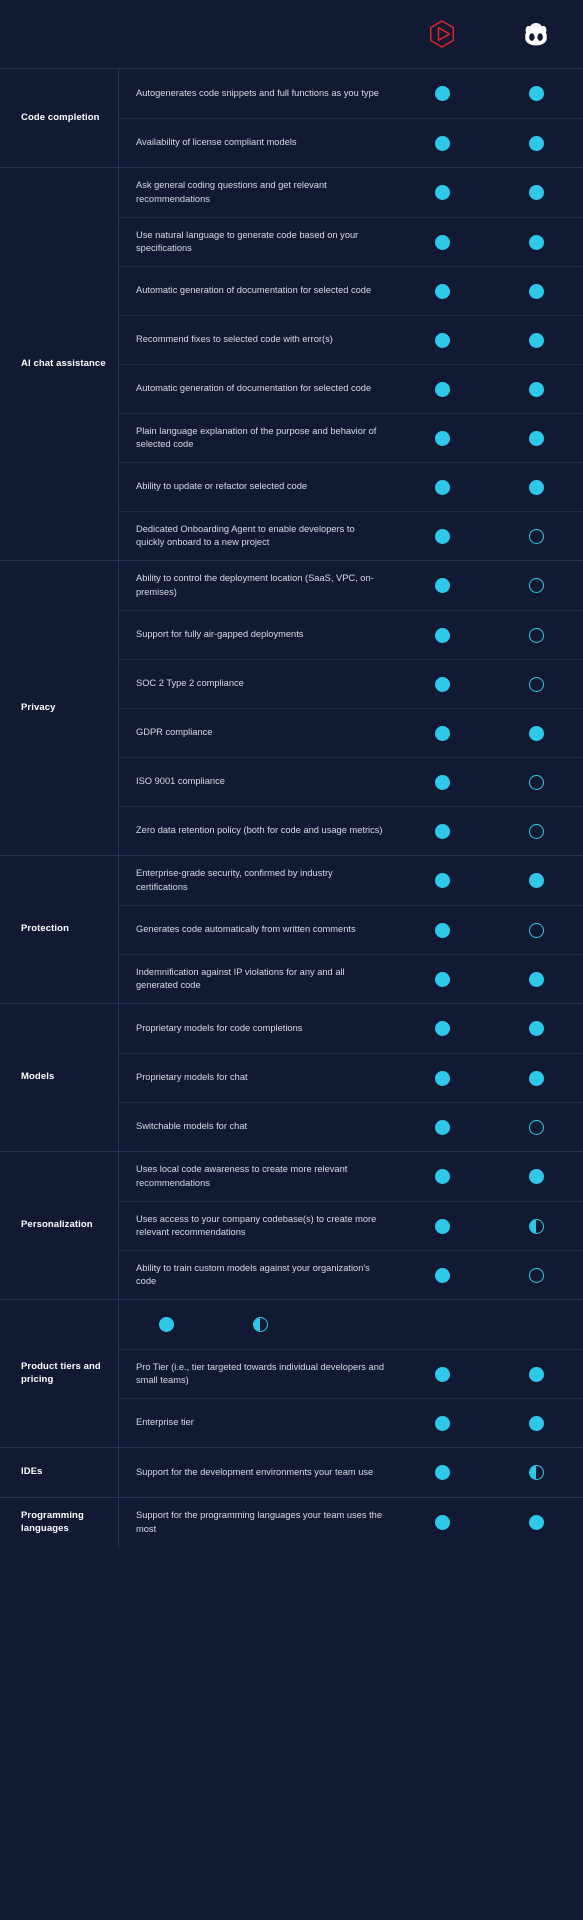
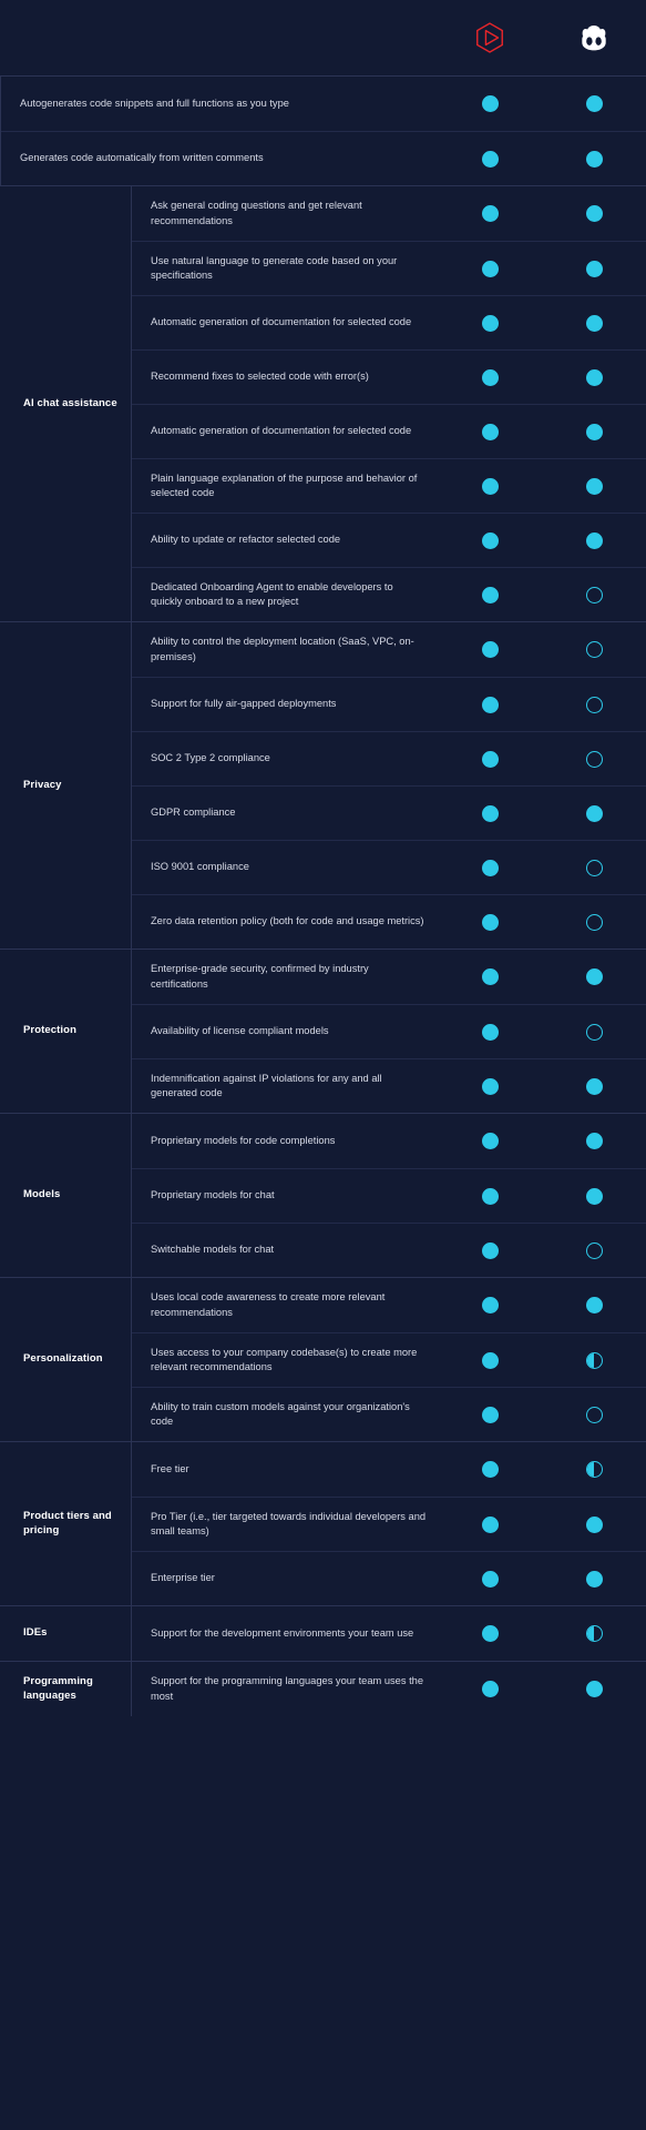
- Code completion
  Autogenerates code snippets and full functions as you type
- Availability of license compliant models
+ Generates code automatically from written comments
  AI chat assistance
  Ask general coding questions and get relevant recommendations
  Use natural language to generate code based on your specifications
  Automatic generation of documentation for selected code
  Recommend fixes to selected code with error(s)
  Automatic generation of documentation for selected code
  Plain language explanation of the purpose and behavior of selected code
  Ability to update or refactor selected code
  Dedicated Onboarding Agent to enable developers to quickly onboard to a new project
  Privacy
  Ability to control the deployment location (SaaS, VPC, on-premises)
  Support for fully air-gapped deployments
  SOC 2 Type 2 compliance
  GDPR compliance
  ISO 9001 compliance
  Zero data retention policy (both for code and usage metrics)
  Protection
  Enterprise-grade security, confirmed by industry certifications
- Generates code automatically from written comments
+ Availability of license compliant models
  Indemnification against IP violations for any and all generated code
  Models
  Proprietary models for code completions
  Proprietary models for chat
  Switchable models for chat
  Personalization
  Uses local code awareness to create more relevant recommendations
  Uses access to your company codebase(s) to create more relevant recommendations
  Ability to train custom models against your organization's code
  Product tiers and pricing
+ Free tier
  Pro Tier (i.e., tier targeted towards individual developers and small teams)
  Enterprise tier
  IDEs
  Support for the development environments your team use
  Programming languages
  Support for the programming languages your team uses the most
